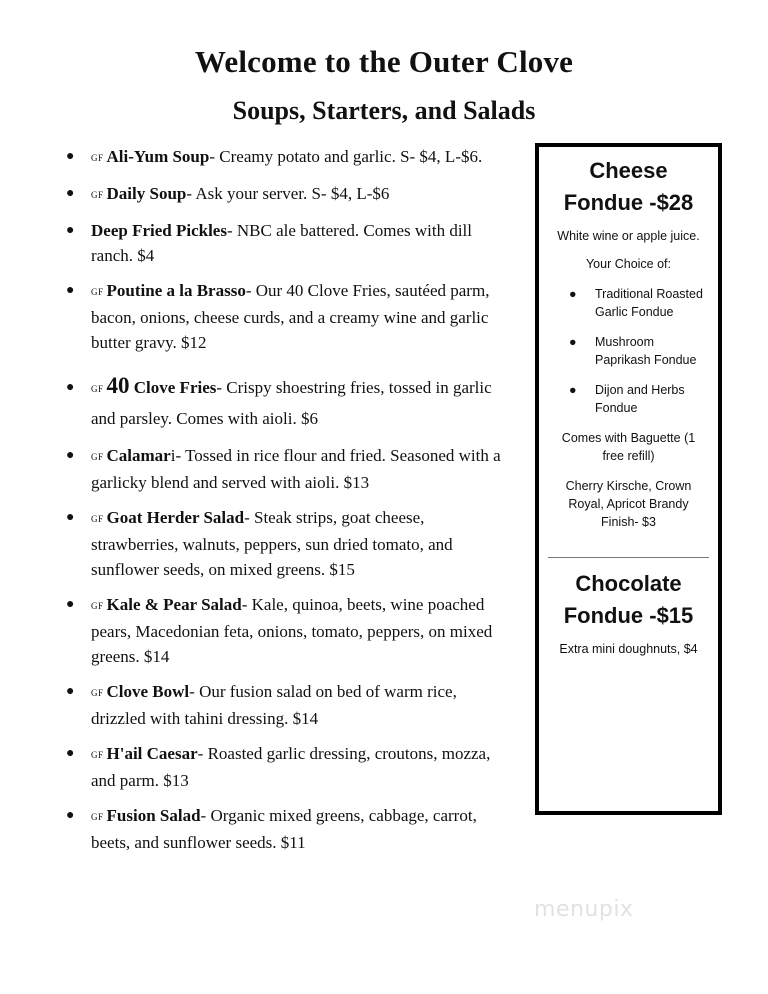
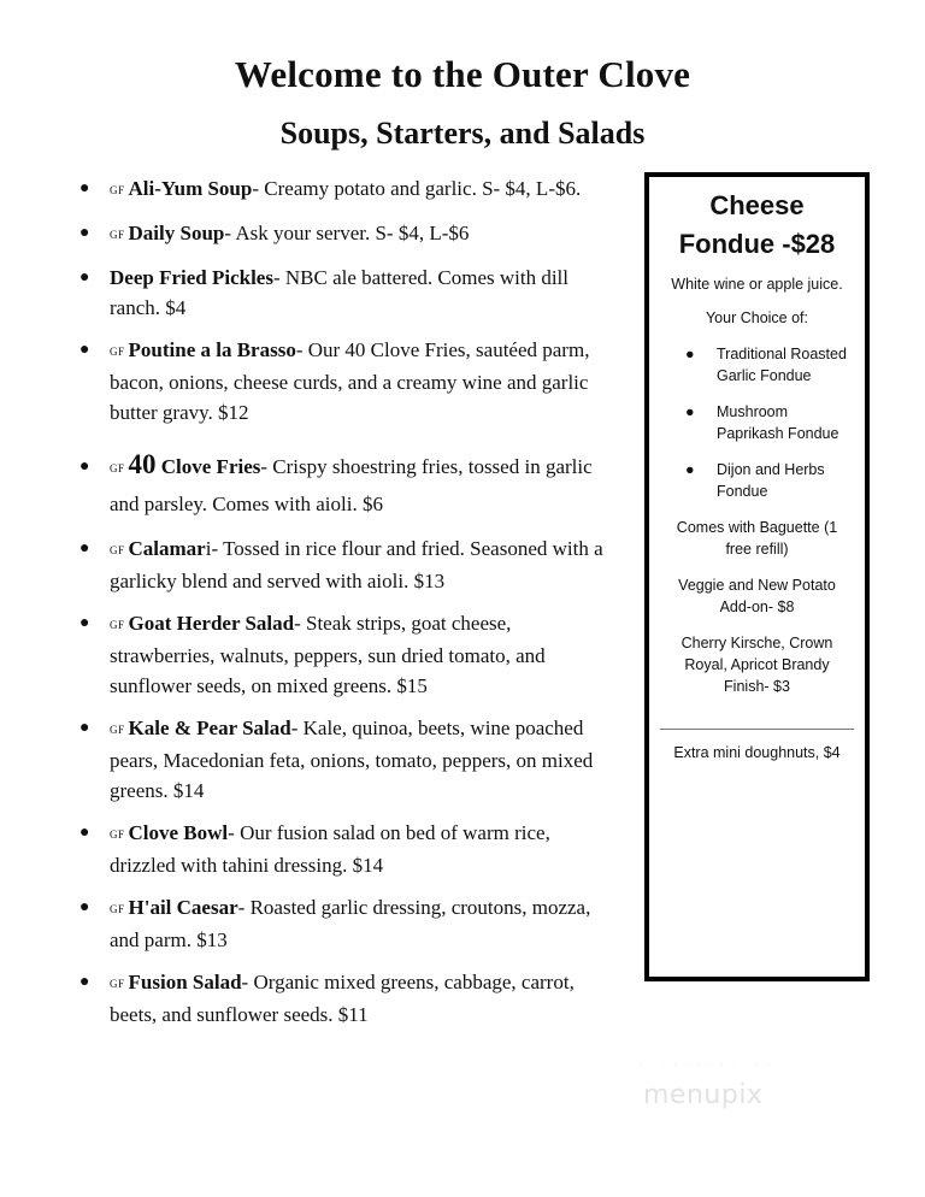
  Welcome to the Outer Clove
  Soups, Starters, and Salads
  ●
  GF Ali-Yum Soup- Creamy potato and garlic. S- $4, L-$6.
  ●
  GF Daily Soup- Ask your server. S- $4, L-$6
  ●
  Deep Fried Pickles- NBC ale battered. Comes with dill ranch. $4
  ●
  GF Poutine a la Brasso- Our 40 Clove Fries, sautéed parm, bacon, onions, cheese curds, and a creamy wine and garlic butter gravy. $12
  ●
  GF 40 Clove Fries- Crispy shoestring fries, tossed in garlic and parsley. Comes with aioli. $6
  ●
  GF Calamari- Tossed in rice flour and fried. Seasoned with a garlicky blend and served with aioli. $13
  ●
  GF Goat Herder Salad- Steak strips, goat cheese, strawberries, walnuts, peppers, sun dried tomato, and sunflower seeds, on mixed greens. $15
  ●
  GF Kale & Pear Salad- Kale, quinoa, beets, wine poached pears, Macedonian feta, onions, tomato, peppers, on mixed greens. $14
  ●
  GF Clove Bowl- Our fusion salad on bed of warm rice, drizzled with tahini dressing. $14
  ●
  GF H'ail Caesar- Roasted garlic dressing, croutons, mozza, and parm. $13
  ●
  GF Fusion Salad- Organic mixed greens, cabbage, carrot, beets, and sunflower seeds. $11
  Cheese
  Fondue -$28
  White wine or apple juice.
  Your Choice of:
  ●
  Traditional Roasted Garlic Fondue
  ●
  Mushroom Paprikash Fondue
  ●
  Dijon and Herbs Fondue
  Comes with Baguette (1 free refill)
+ Veggie and New Potato Add-on- $8
  Cherry Kirsche, Crown Royal, Apricot Brandy Finish- $3
- Chocolate
- Fondue -$15
  Extra mini doughnuts, $4
  menupix
